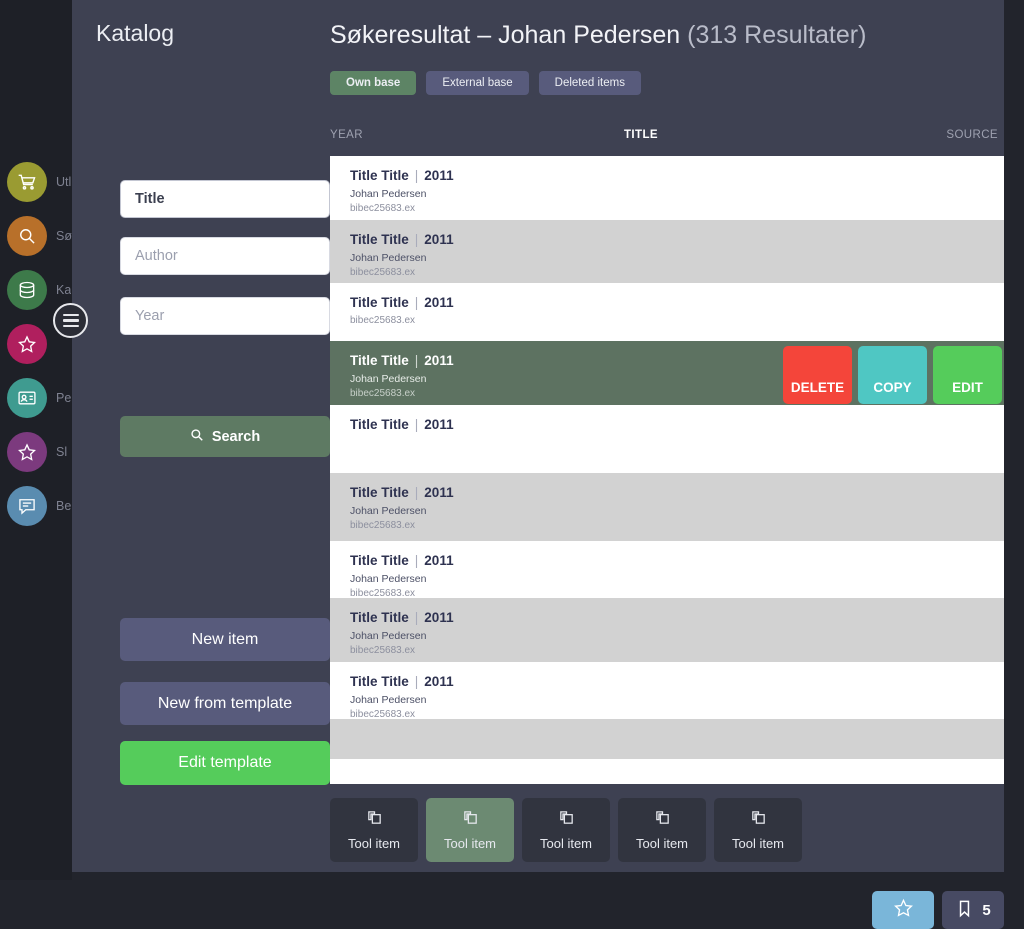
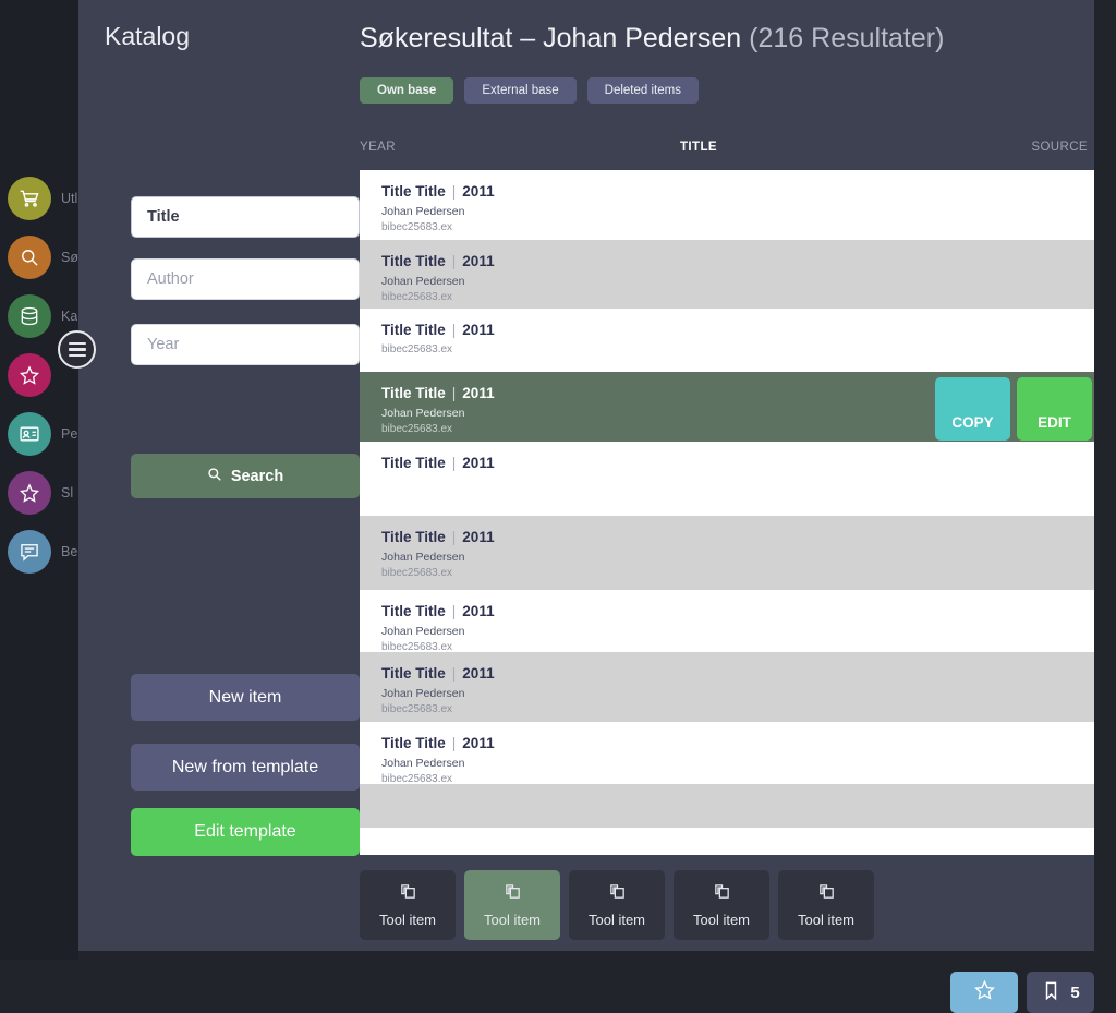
  Utl
  Sø
  Ka
  Pe
  Sl
  Be
  Katalog
  Title
  Author
  Year
  Search
  New item
  New from template
  Edit template
- Søkeresultat – Johan Pedersen (313 Resultater)
+ Søkeresultat – Johan Pedersen (216 Resultater)
  Own base
  External base
  Deleted items
  YEAR
  TITLE
  SOURCE
  Title Title | 2011
  Johan Pedersen
  bibec25683.ex
  Title Title | 2011
  Johan Pedersen
  bibec25683.ex
  Title Title | 2011
  bibec25683.ex
  Title Title | 2011
  Johan Pedersen
  bibec25683.ex
- DELETE
  COPY
  EDIT
  Title Title | 2011
  Title Title | 2011
  Johan Pedersen
  bibec25683.ex
  Title Title | 2011
  Johan Pedersen
  bibec25683.ex
  Title Title | 2011
  Johan Pedersen
  bibec25683.ex
  Title Title | 2011
  Johan Pedersen
  bibec25683.ex
  Tool item
  Tool item
  Tool item
  Tool item
  Tool item
  5
